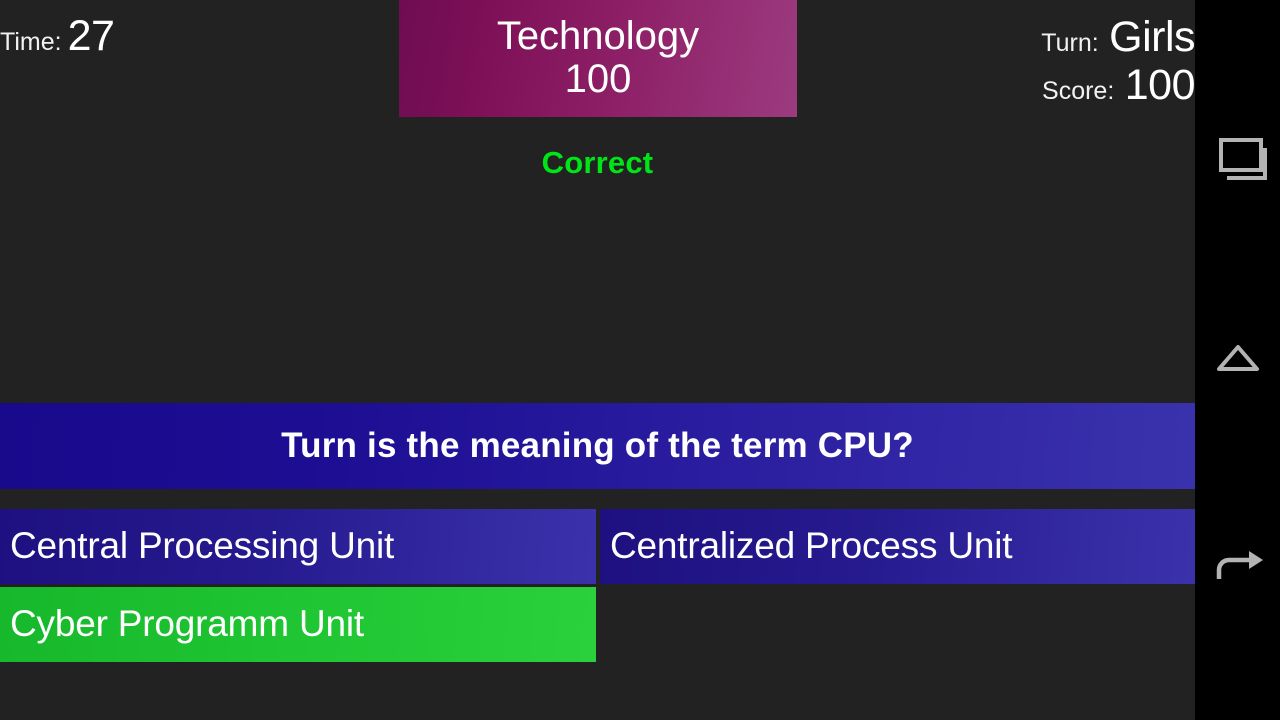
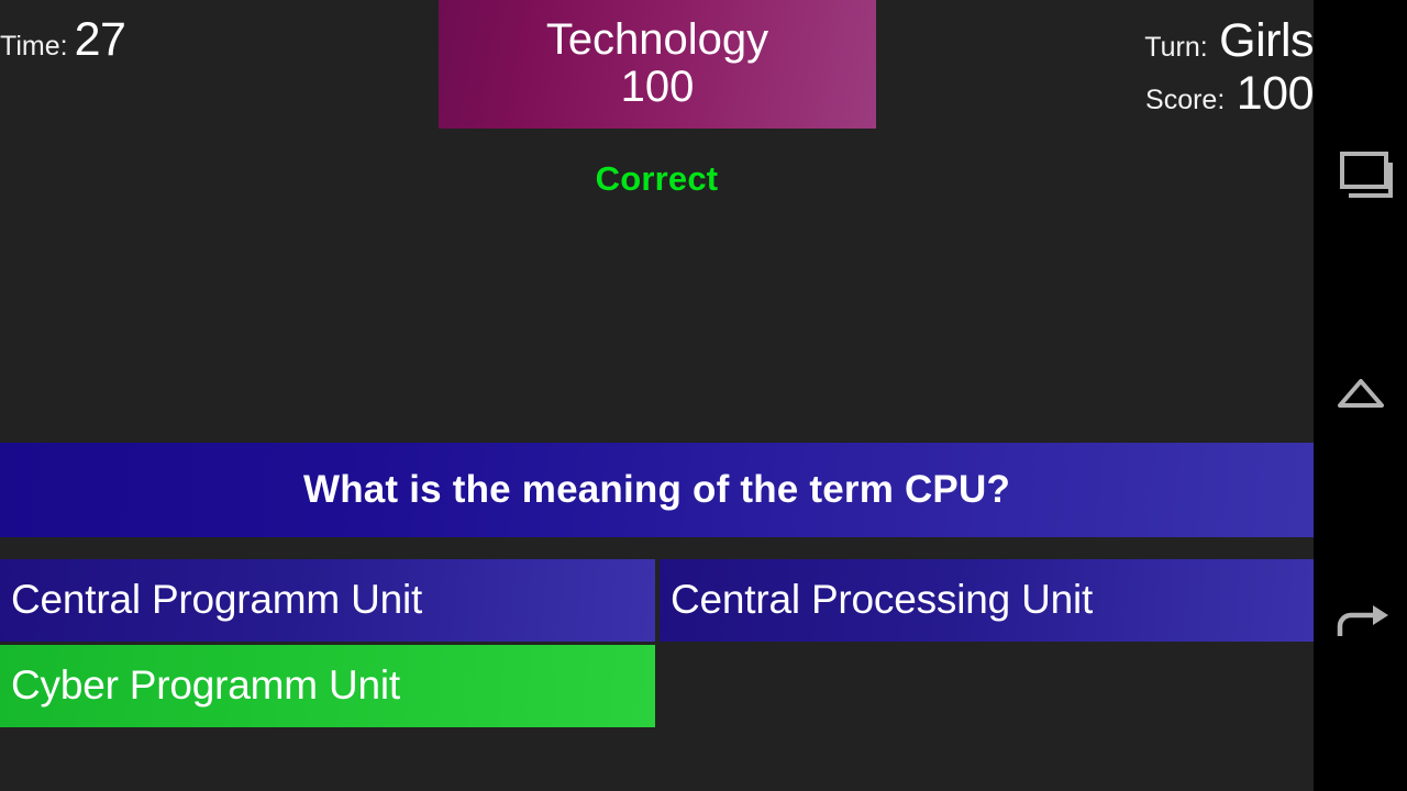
  Time:
  27
  Turn: Girls
  Score: 100
  Technology
  100
  Correct
- Turn is the meaning of the term CPU?
+ What is the meaning of the term CPU?
+ Central Programm Unit
  Central Processing Unit
- Centralized Process Unit
  Cyber Programm Unit
